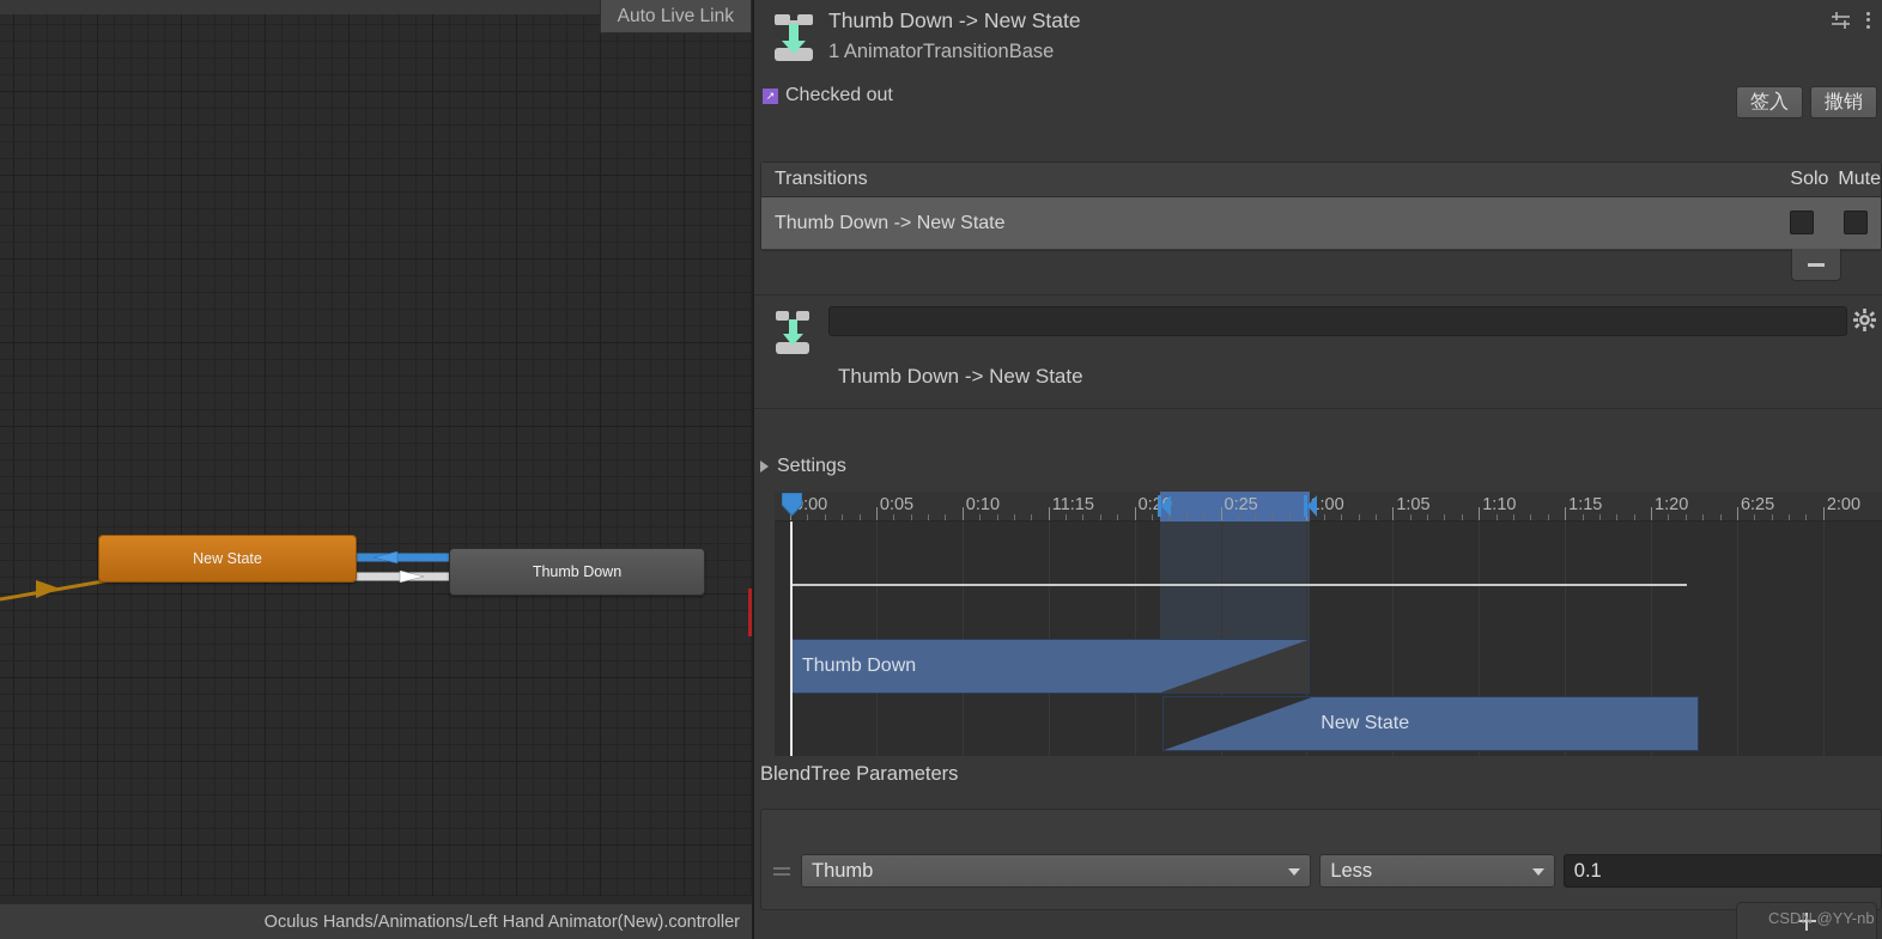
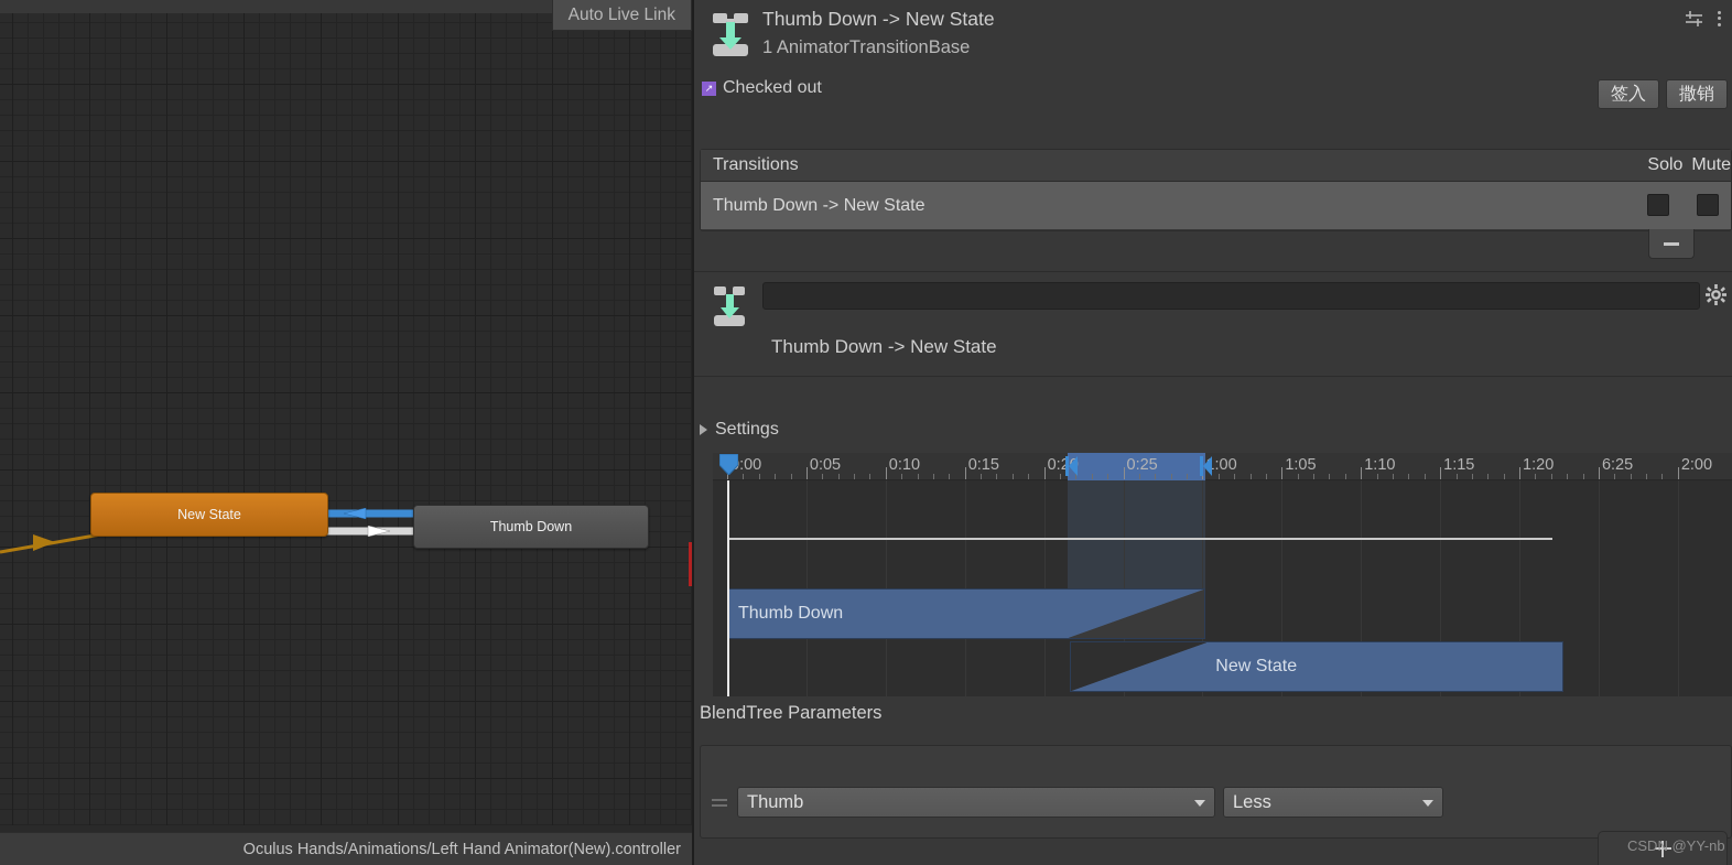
  Auto Live Link
  New State
  Thumb Down
  Oculus Hands/Animations/Left Hand Animator(New).controller
  Thumb Down -> New State
  1 AnimatorTransitionBase
  ↗
  Checked out
  签入
  撒销
  Transitions
  Solo
  Mute
  Thumb Down -> New State
  Thumb Down -> New State
  Settings
  :00
  0:05
  0:10
- 11:15
+ 0:15
  0:2
  0:25
  :00
  1:05
  1:10
  1:15
  1:20
  6:25
  2:00
  Thumb Down
  New State
  BlendTree Parameters
  Thumb
  Less
- 0.1
  CSDN @YY-nb
